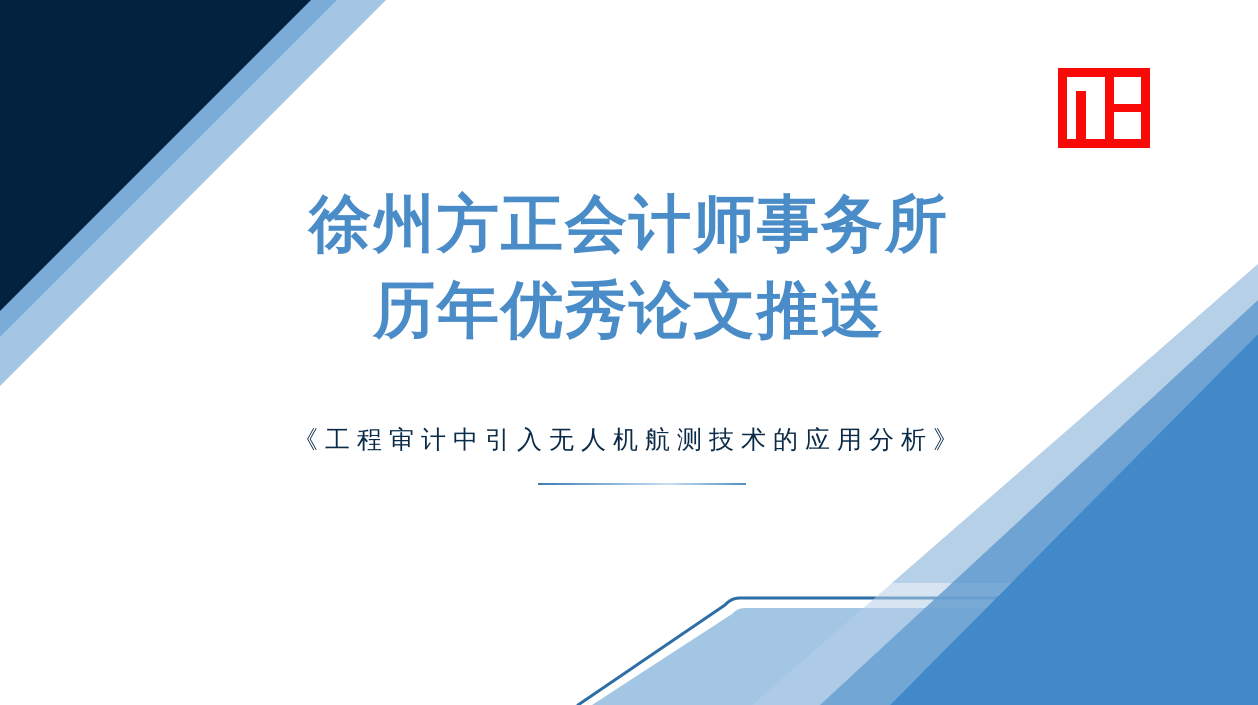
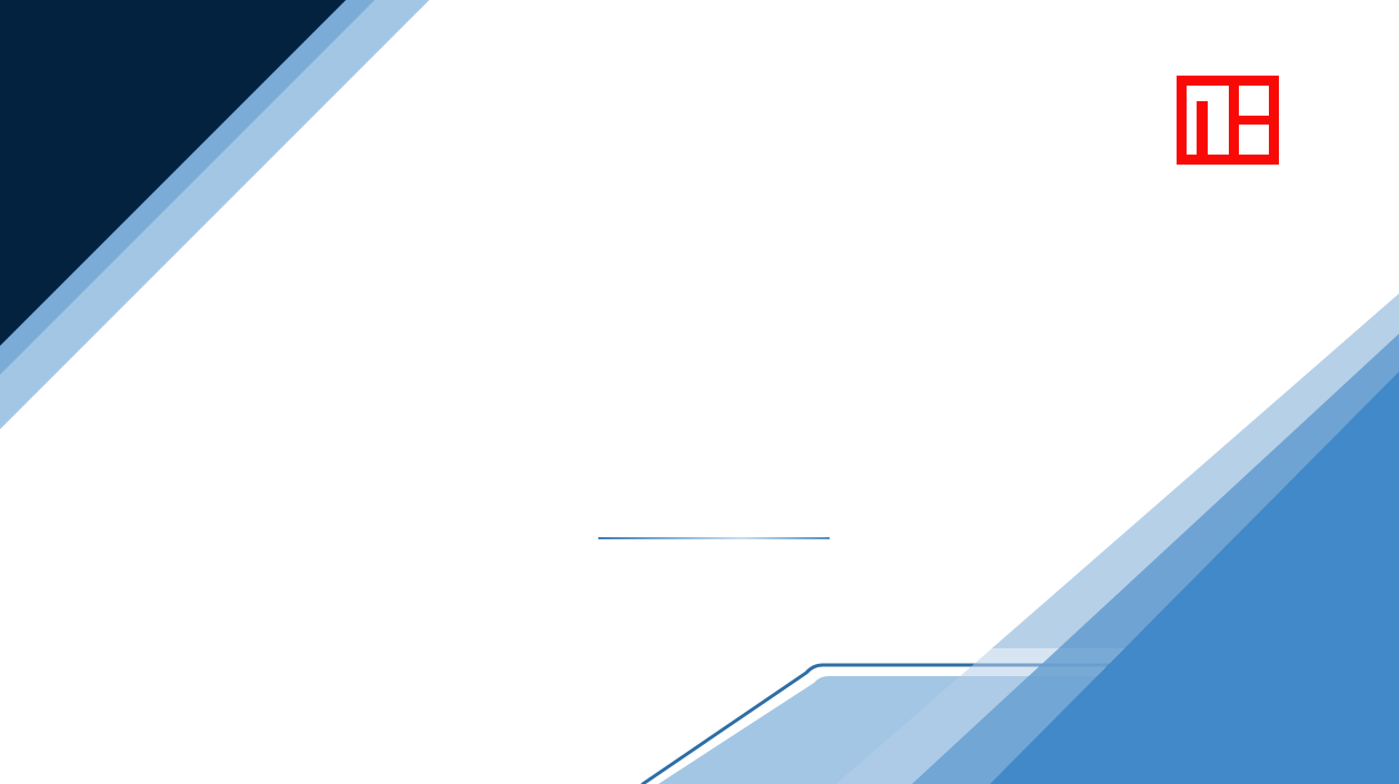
- 徐州方正会计师事务所
- 历年优秀论文推送
- 《工程审计中引入无人机航测技术的应用分析》
